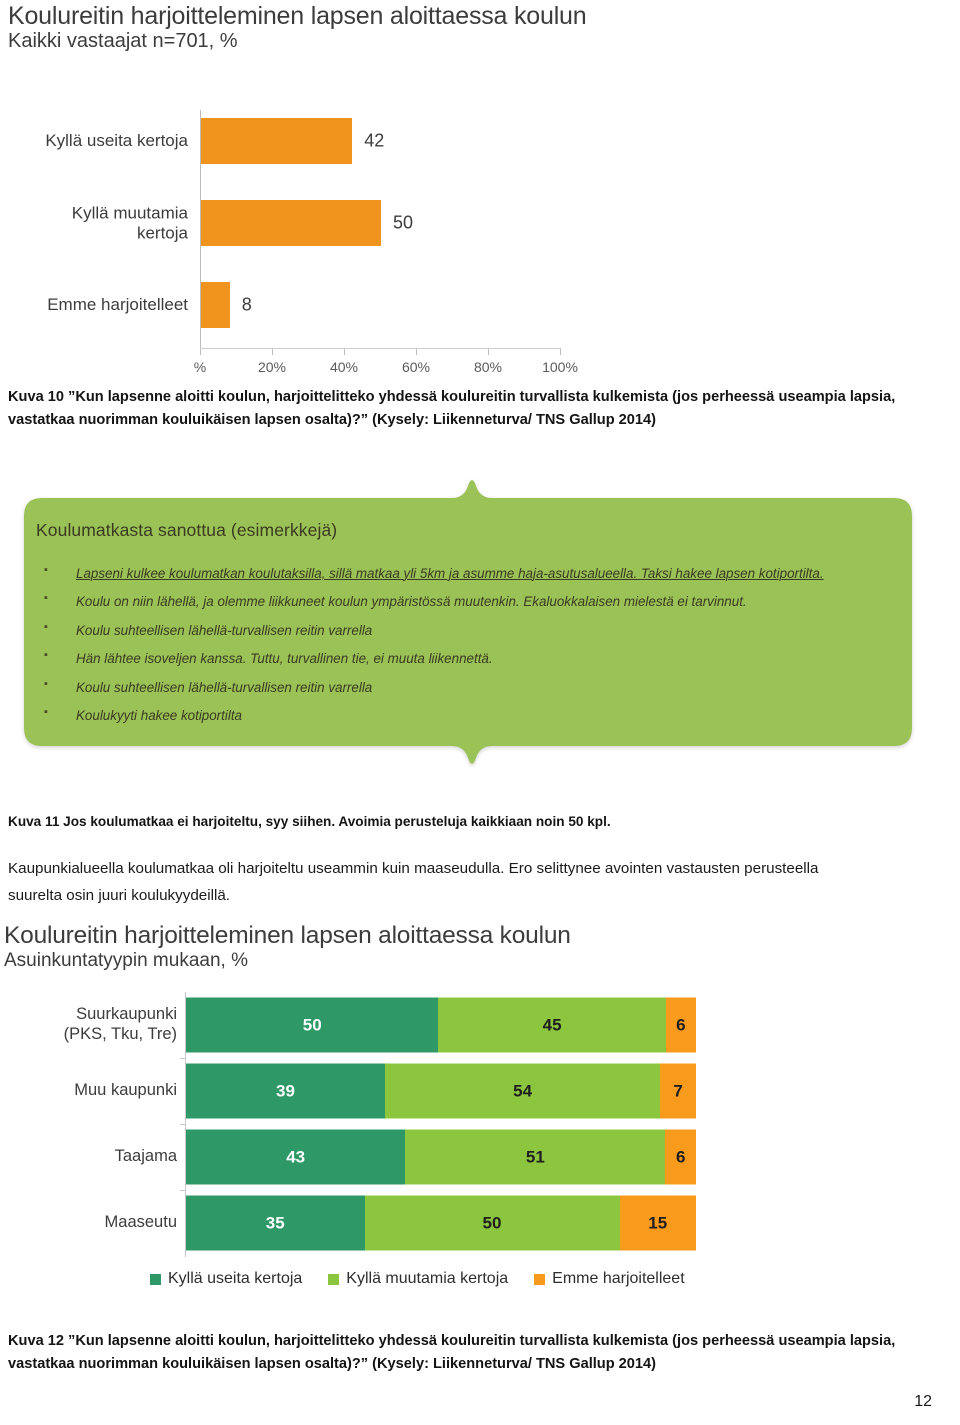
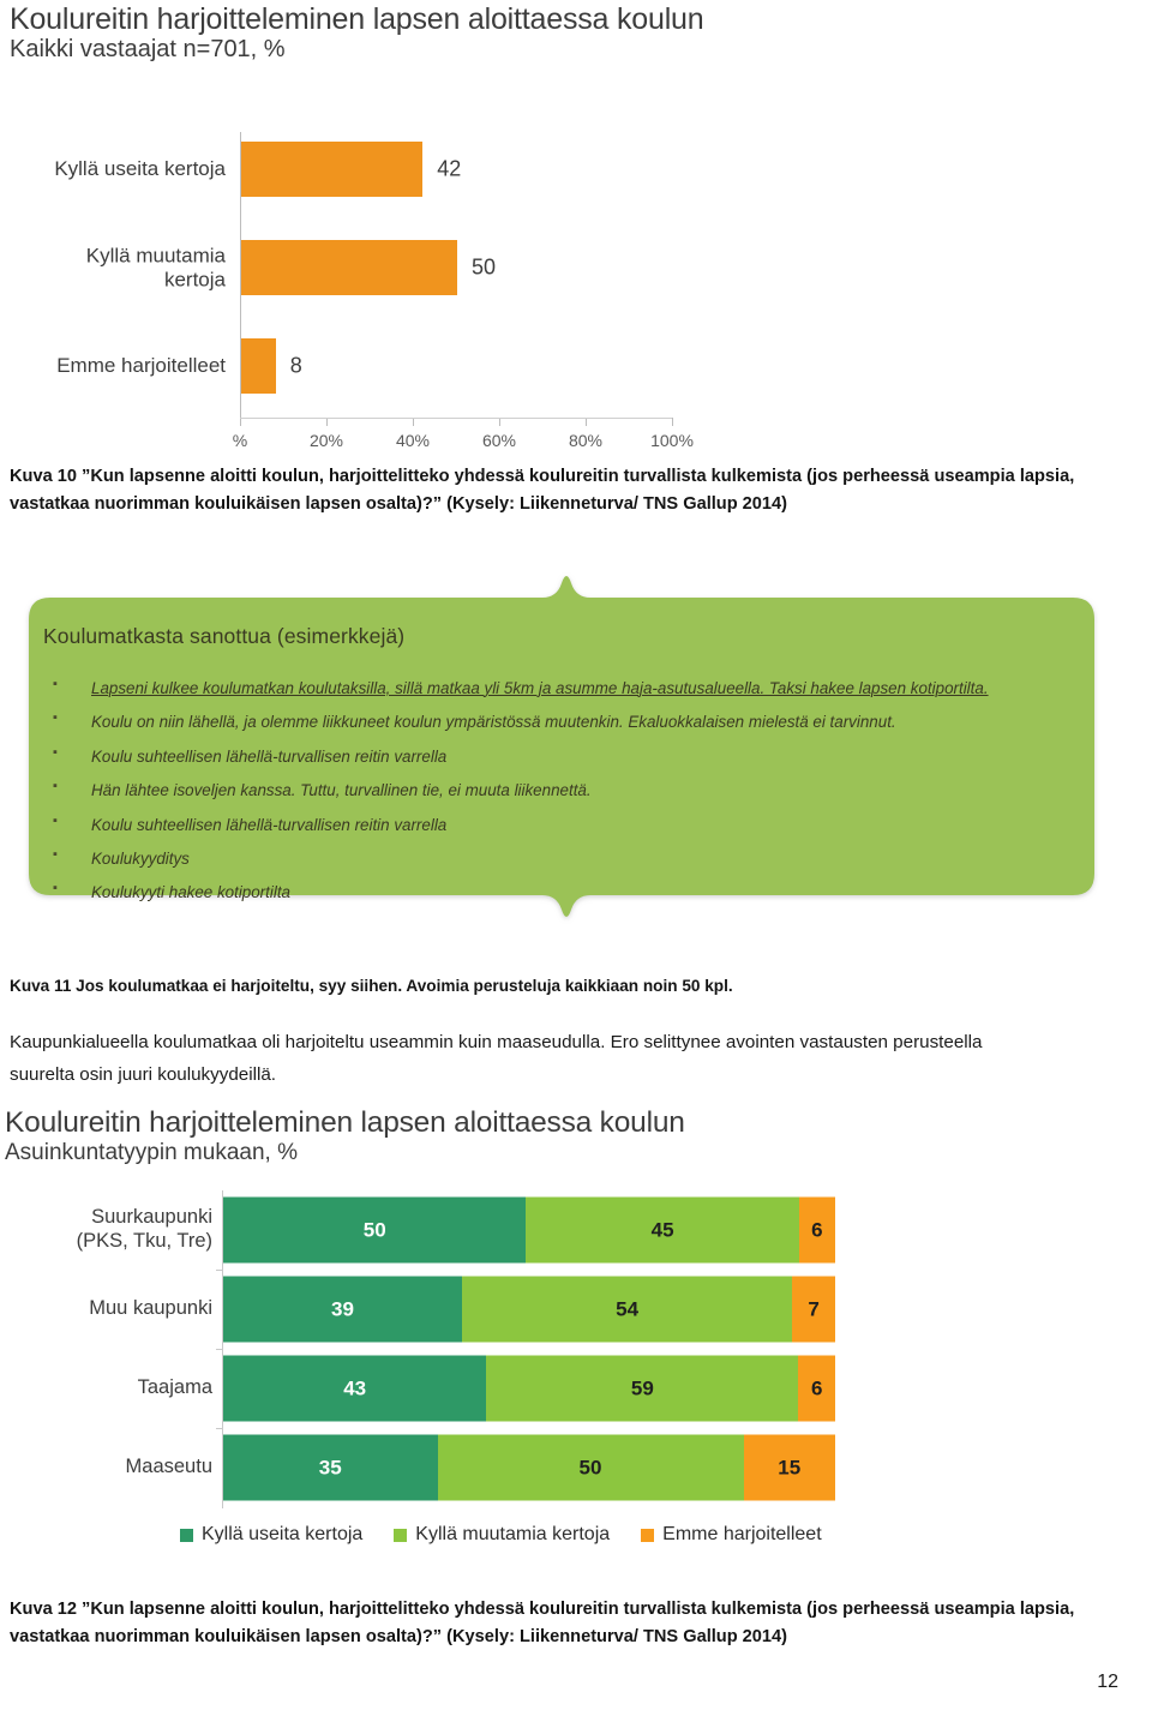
  Koulureitin harjoitteleminen lapsen aloittaessa koulun
  Kaikki vastaajat n=701, %
  Kyllä useita kertoja
  42
  Kyllä muutamia
  kertoja
  50
  Emme harjoitelleet
  8
  %
  20%
  40%
  60%
  80%
  100%
  Kuva 10 ”Kun lapsenne aloitti koulun, harjoittelitteko yhdessä koulureitin turvallista kulkemista (jos perheessä useampia lapsia, vastatkaa nuorimman kouluikäisen lapsen osalta)?” (Kysely: Liikenneturva/ TNS Gallup 2014)
  Koulumatkasta sanottua (esimerkkejä)
  Lapseni kulkee koulumatkan koulutaksilla, sillä matkaa yli 5km ja asumme haja-asutusalueella. Taksi hakee lapsen kotiportilta.
  Koulu on niin lähellä, ja olemme liikkuneet koulun ympäristössä muutenkin. Ekaluokkalaisen mielestä ei tarvinnut.
  Koulu suhteellisen lähellä-turvallisen reitin varrella
  Hän lähtee isoveljen kanssa. Tuttu, turvallinen tie, ei muuta liikennettä.
  Koulu suhteellisen lähellä-turvallisen reitin varrella
+ Koulukyyditys
  Koulukyyti hakee kotiportilta
  Kuva 11 Jos koulumatkaa ei harjoiteltu, syy siihen. Avoimia perusteluja kaikkiaan noin 50 kpl.
  Kaupunkialueella koulumatkaa oli harjoiteltu useammin kuin maaseudulla. Ero selittynee avointen vastausten perusteella suurelta osin juuri koulukyydeillä.
  Koulureitin harjoitteleminen lapsen aloittaessa koulun
  Asuinkuntatyypin mukaan, %
  Suurkaupunki
  (PKS, Tku, Tre)
  50
  45
  6
  Muu kaupunki
  39
  54
  7
  Taajama
  43
- 51
+ 59
  6
  Maaseutu
  35
  50
  15
  Kyllä useita kertoja
  Kyllä muutamia kertoja
  Emme harjoitelleet
  Kuva 12 ”Kun lapsenne aloitti koulun, harjoittelitteko yhdessä koulureitin turvallista kulkemista (jos perheessä useampia lapsia, vastatkaa nuorimman kouluikäisen lapsen osalta)?” (Kysely: Liikenneturva/ TNS Gallup 2014)
  12
